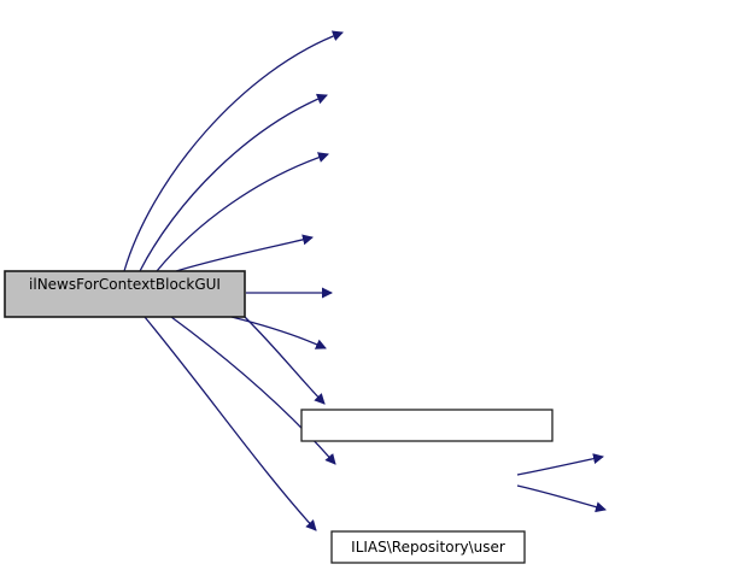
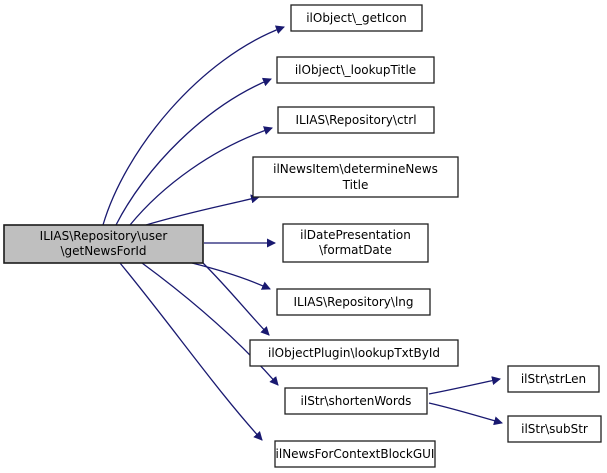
- ilNewsForContextBlockGUI
+ ILIAS\Repository\user
+ \getNewsForId
+ ilObject\_getIcon
+ ilObject\_lookupTitle
+ ILIAS\Repository\ctrl
+ ilNewsItem\determineNews
+ Title
+ ilDatePresentation
+ \formatDate
+ ILIAS\Repository\lng
+ ilObjectPlugin\lookupTxtById
+ ilStr\shortenWords
- ILIAS\Repository\user
+ ilNewsForContextBlockGUI
+ ilStr\strLen
+ ilStr\subStr
